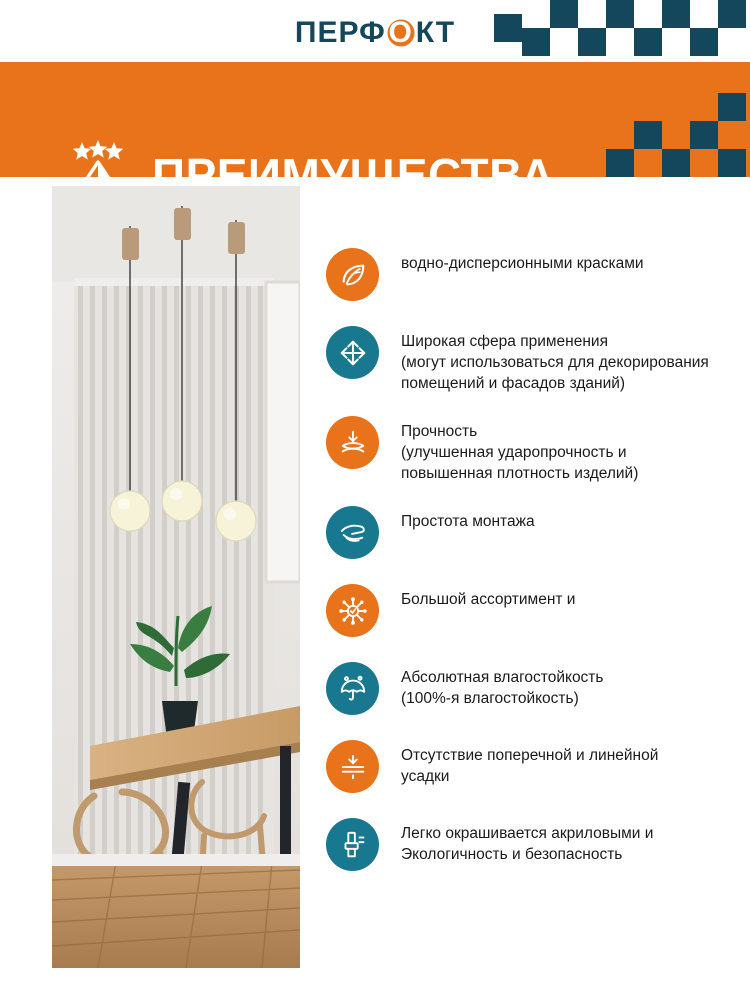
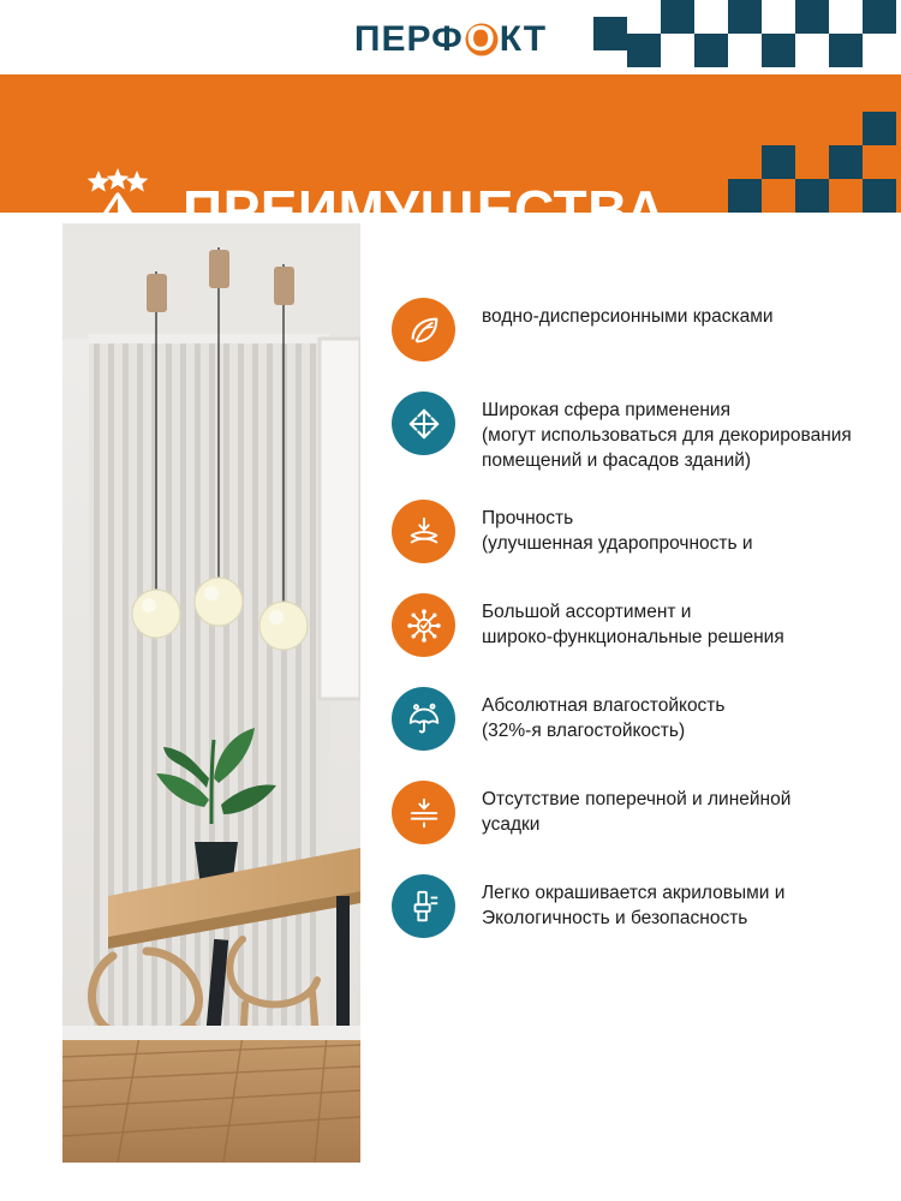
  ПЕРФОКТ
  ПРЕИМУЩЕСТВА
  водно-дисперсионными красками
  Широкая сфера применения
  (могут использоваться для декорирования
  помещений и фасадов зданий)
  Прочность
  (улучшенная ударопрочность и
- повышенная плотность изделий)
- Простота монтажа
  Большой ассортимент и
+ широко-функциональные решения
  Абсолютная влагостойкость
- (100%-я влагостойкость)
+ (32%-я влагостойкость)
  Отсутствие поперечной и линейной
  усадки
  Легко окрашивается акриловыми и
  Экологичность и безопасность
